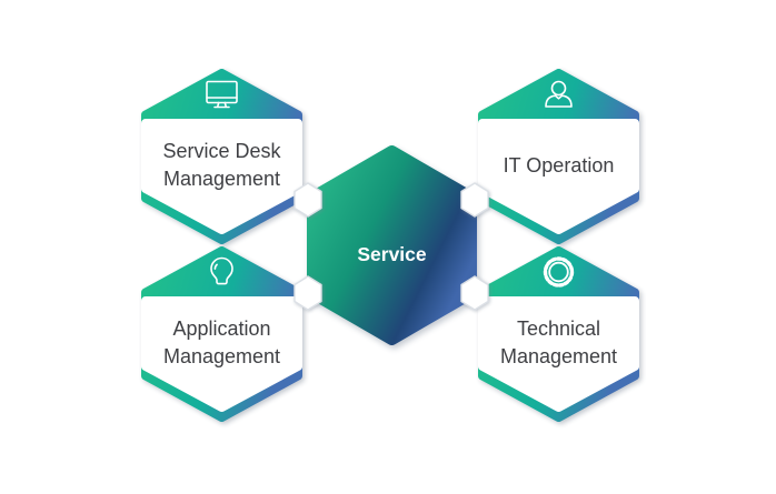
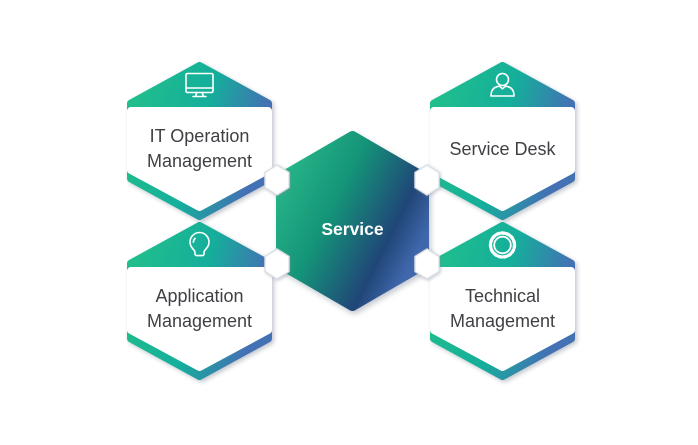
- Service Desk
+ IT Operation
  Management
- IT Operation
+ Service Desk
  Application
  Management
  Technical
  Management
  Service
